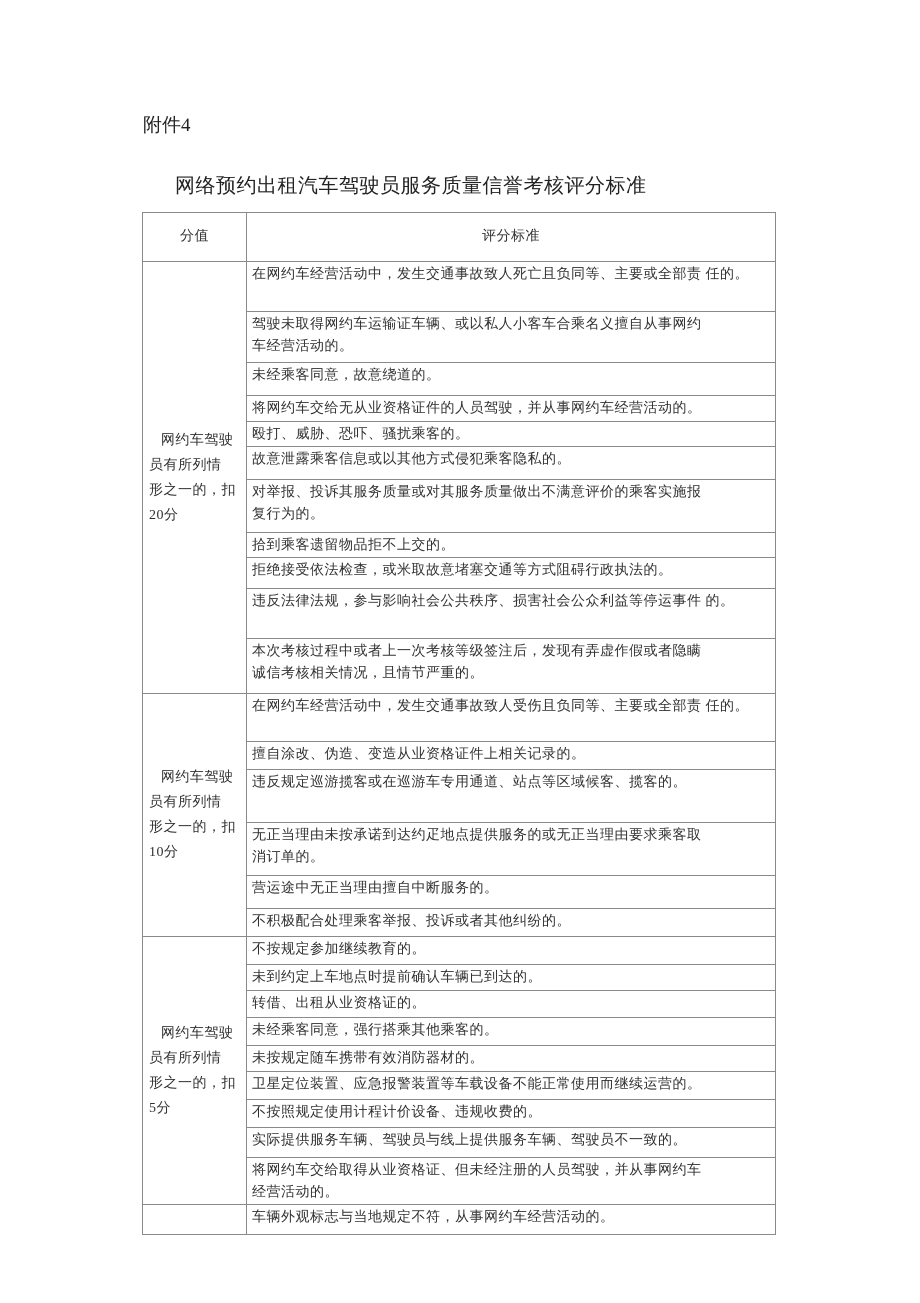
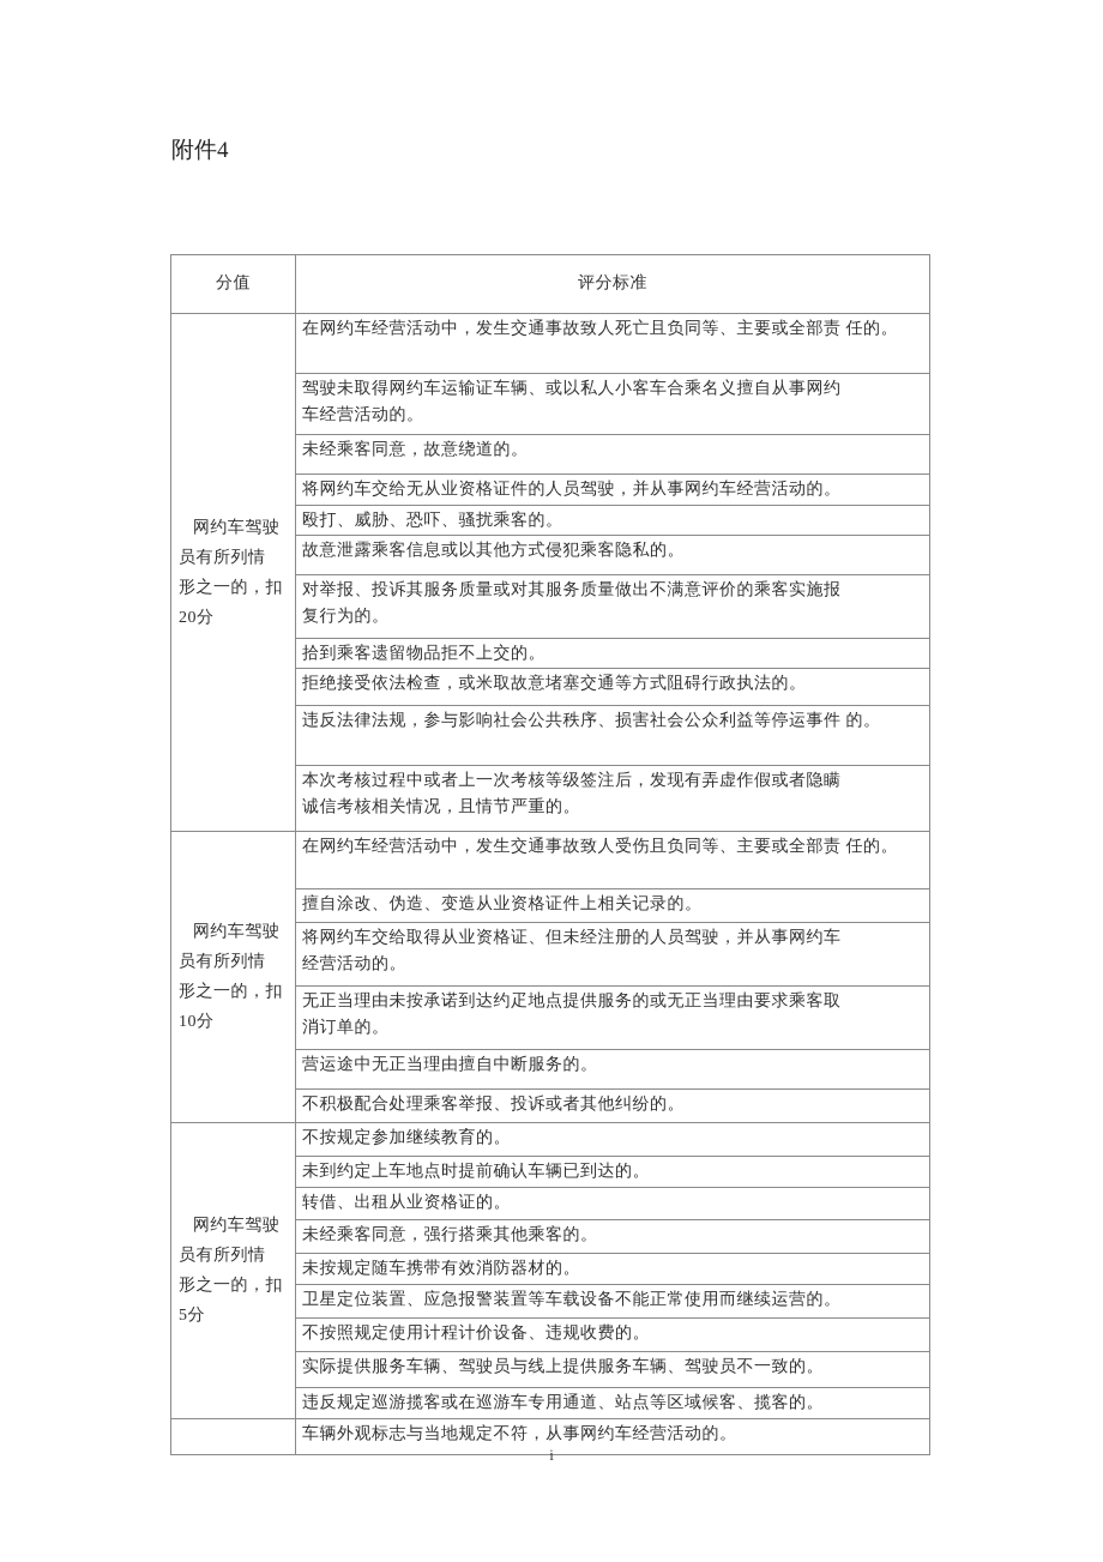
  附件4
- 网络预约出租汽车驾驶员服务质量信誉考核评分标准
  分值	评分标准
  网约车驾驶 员有所列情 形之一的，扣 20分	在网约车经营活动中，发生交通事故致人死亡且负同等、主要或全部责 任的。
  驾驶未取得网约车运输证车辆、或以私人小客车合乘名义擅自从事网约 车经营活动的。
  未经乘客同意，故意绕道的。
  将网约车交给无从业资格证件的人员驾驶，并从事网约车经营活动的。
  殴打、威胁、恐吓、骚扰乘客的。
  故意泄露乘客信息或以其他方式侵犯乘客隐私的。
  对举报、投诉其服务质量或对其服务质量做出不满意评价的乘客实施报 复行为的。
  拾到乘客遗留物品拒不上交的。
  拒绝接受依法检查，或米取故意堵塞交通等方式阻碍行政执法的。
  违反法律法规，参与影响社会公共秩序、损害社会公众利益等停运事件 的。
  本次考核过程中或者上一次考核等级签注后，发现有弄虚作假或者隐瞒 诚信考核相关情况，且情节严重的。
  网约车驾驶 员有所列情 形之一的，扣 10分	在网约车经营活动中，发生交通事故致人受伤且负同等、主要或全部责 任的。
  擅自涂改、伪造、变造从业资格证件上相关记录的。
- 违反规定巡游揽客或在巡游车专用通道、站点等区域候客、揽客的。
+ 将网约车交给取得从业资格证、但未经注册的人员驾驶，并从事网约车 经营活动的。
  无正当理由未按承诺到达约疋地点提供服务的或无正当理由要求乘客取 消订单的。
  营运途中无正当理由擅自中断服务的。
  不积极配合处理乘客举报、投诉或者其他纠纷的。
  网约车驾驶 员有所列情 形之一的，扣 5分	不按规定参加继续教育的。
  未到约定上车地点时提前确认车辆已到达的。
  转借、出租从业资格证的。
  未经乘客同意，强行搭乘其他乘客的。
  未按规定随车携带有效消防器材的。
  卫星定位装置、应急报警装置等车载设备不能正常使用而继续运营的。
  不按照规定使用计程计价设备、违规收费的。
  实际提供服务车辆、驾驶员与线上提供服务车辆、驾驶员不一致的。
- 将网约车交给取得从业资格证、但未经注册的人员驾驶，并从事网约车 经营活动的。
+ 违反规定巡游揽客或在巡游车专用通道、站点等区域候客、揽客的。
  	车辆外观标志与当地规定不符，从事网约车经营活动的。
+ i
